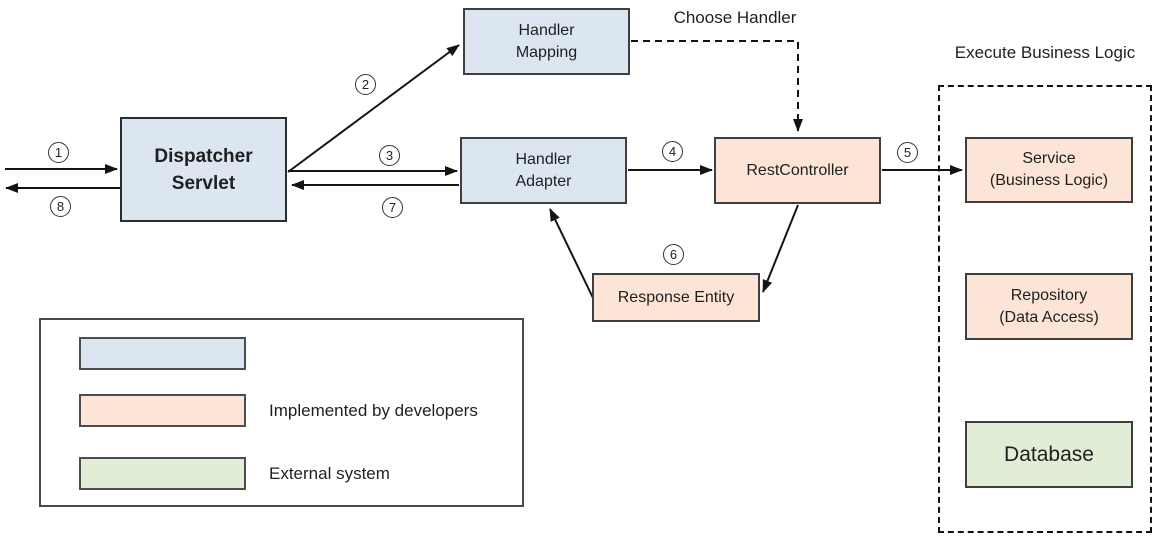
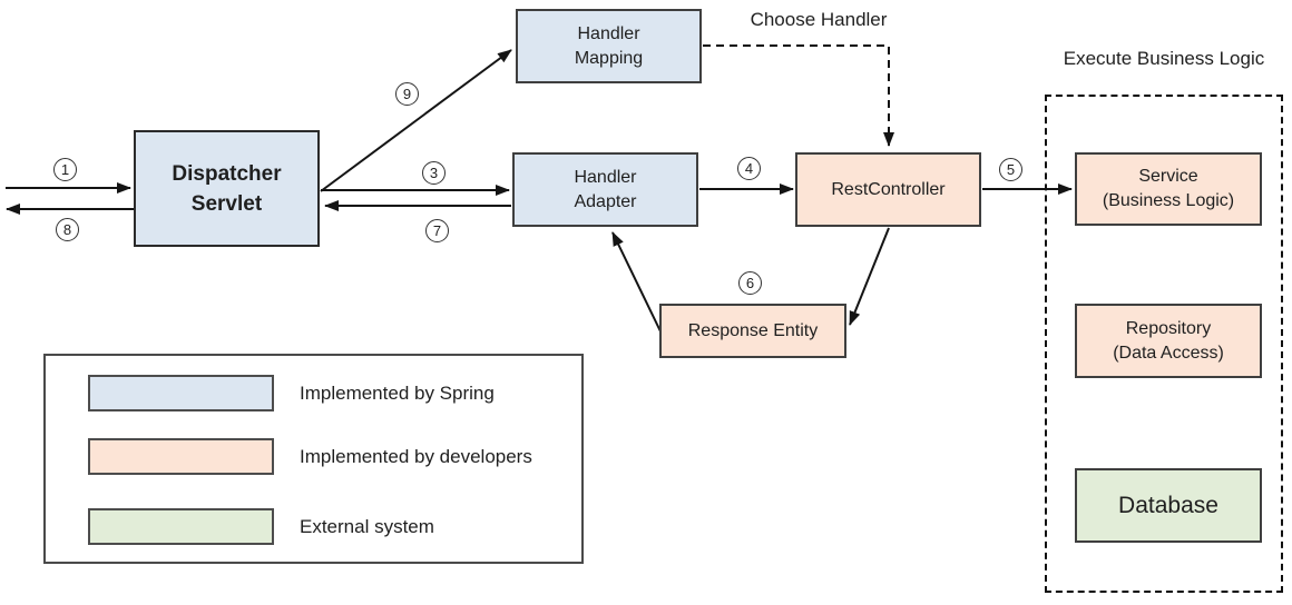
  Choose Handler
  Execute Business Logic
  Dispatcher
  Servlet
  Handler
  Mapping
  Handler
  Adapter
  RestController
  Response Entity
  Service
  (Business Logic)
  Repository
  (Data Access)
  Database
  1
- 2
+ 9
  3
  4
  5
  6
  7
  8
+ Implemented by Spring
  Implemented by developers
  External system
